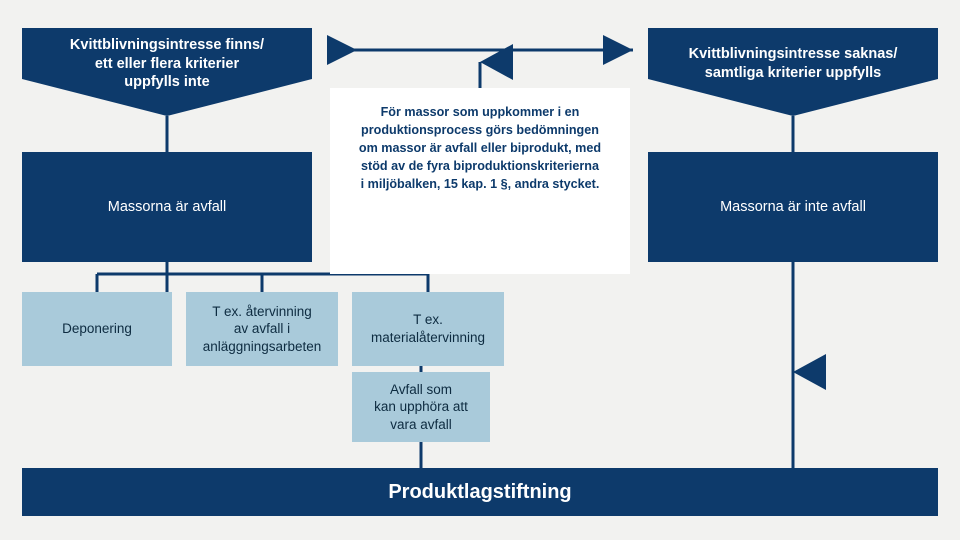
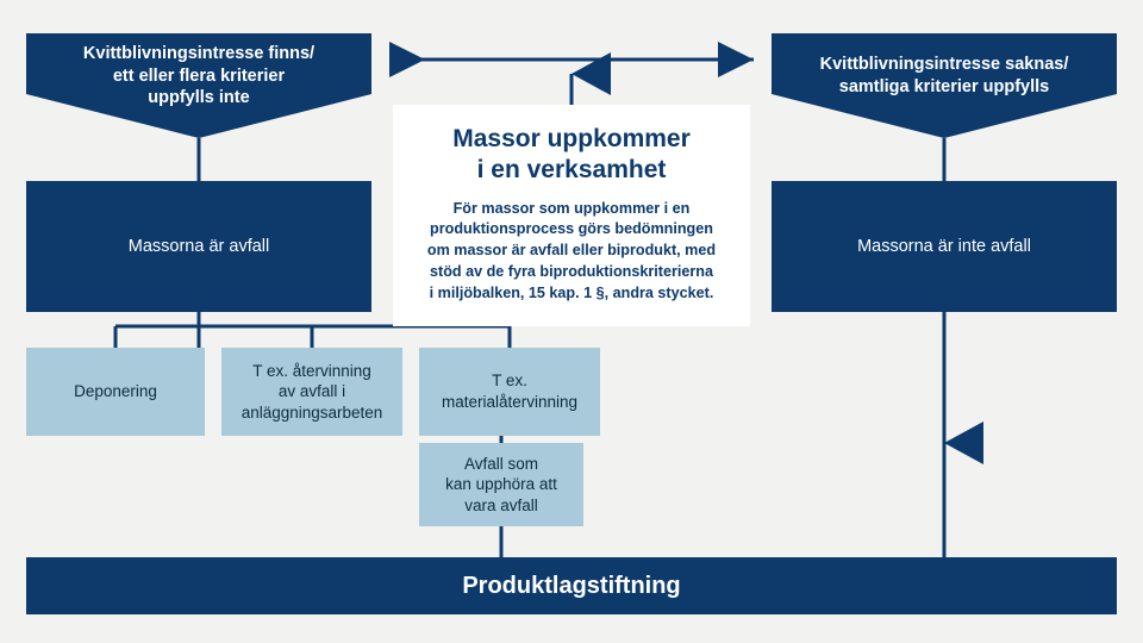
  Kvittblivningsintresse finns/
  ett eller flera kriterier
  uppfylls inte
  Kvittblivningsintresse saknas/
  samtliga kriterier uppfylls
+ Massor uppkommer
+ i en verksamhet
  För massor som uppkommer i en
  produktionsprocess görs bedömningen
  om massor är avfall eller biprodukt, med
  stöd av de fyra biproduktionskriterierna
  i miljöbalken, 15 kap. 1 §, andra stycket.
  Massorna är avfall
  Massorna är inte avfall
  Deponering
  T ex. återvinning
  av avfall i
  anläggningsarbeten
  T ex.
  materialåtervinning
  Avfall som
  kan upphöra att
  vara avfall
  Produktlagstiftning
